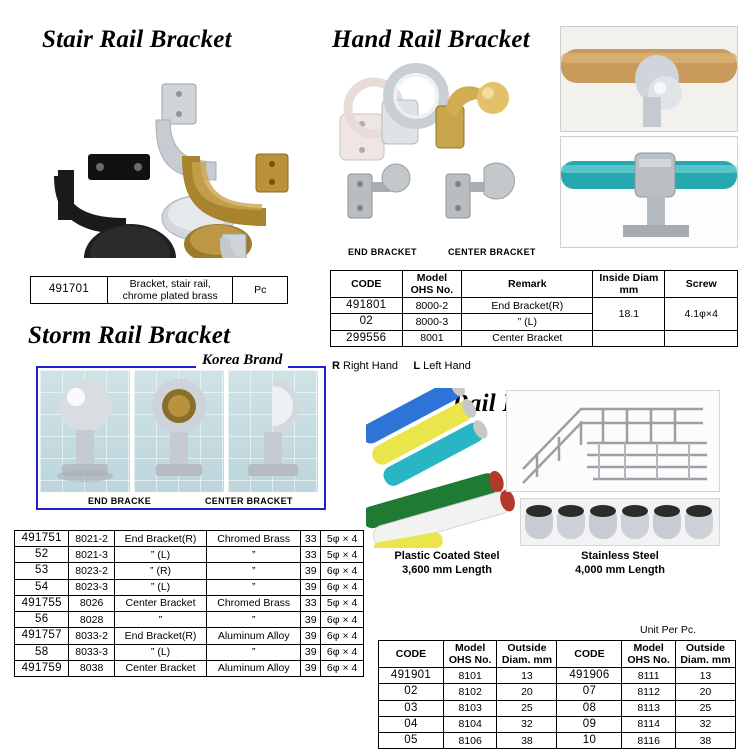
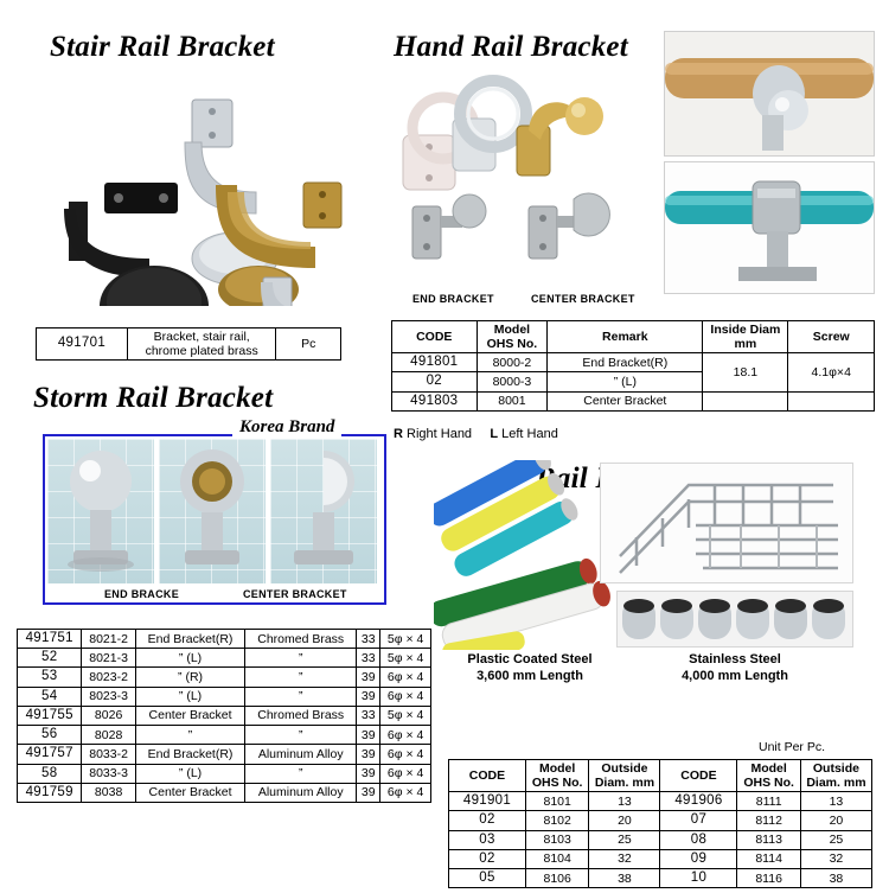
  Stair Rail Bracket
  Hand Rail Bracket
  Storm Rail Bracket
  491701	Bracket, stair rail, chrome plated brass	Pc
  END BRACKET
  CENTER BRACKET
  CODE	Model OHS No.	Remark	Inside Diam mm	Screw
  491801	8000-2	End Bracket(R)	18.1	4.1φ×4
  02	8000-3	” (L)
- 299556	8001	Center Bracket
+ 491803	8001	Center Bracket
  R Right Hand L Left Hand
  Korea Brand
  END BRACKE
  CENTER BRACKET
  491751	8021-2	End Bracket(R)	Chromed Brass	33	5φ × 4
  52	8021-3	” (L)	”	33	5φ × 4
  53	8023-2	” (R)	”	39	6φ × 4
  54	8023-3	” (L)	”	39	6φ × 4
  491755	8026	Center Bracket	Chromed Brass	33	5φ × 4
  56	8028	”	”	39	6φ × 4
  491757	8033-2	End Bracket(R)	Aluminum Alloy	39	6φ × 4
  58	8033-3	” (L)	”	39	6φ × 4
  491759	8038	Center Bracket	Aluminum Alloy	39	6φ × 4
  Plastic Coated Steel
  3,600 mm Length
  Stainless Steel
  4,000 mm Length
  Unit Per Pc.
  CODE	Model OHS No.	Outside Diam. mm	CODE	Model OHS No.	Outside Diam. mm
  491901	8101	13	491906	8111	13
  02	8102	20	07	8112	20
  03	8103	25	08	8113	25
- 04	8104	32	09	8114	32
+ 02	8104	32	09	8114	32
  05	8106	38	10	8116	38
